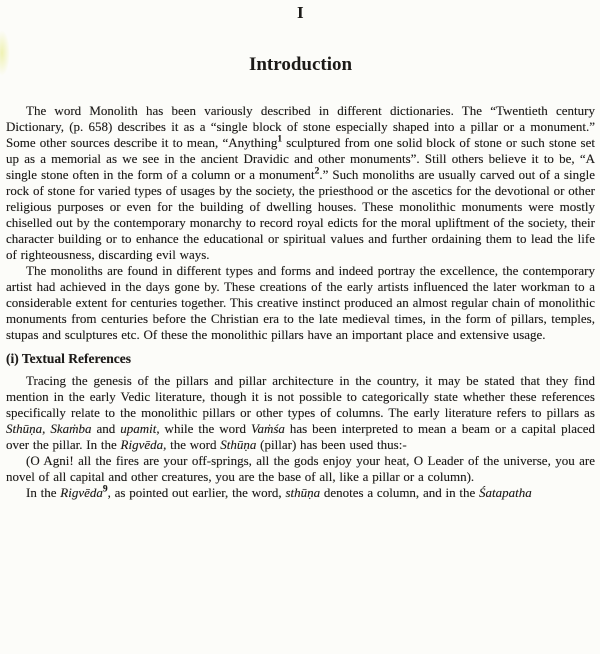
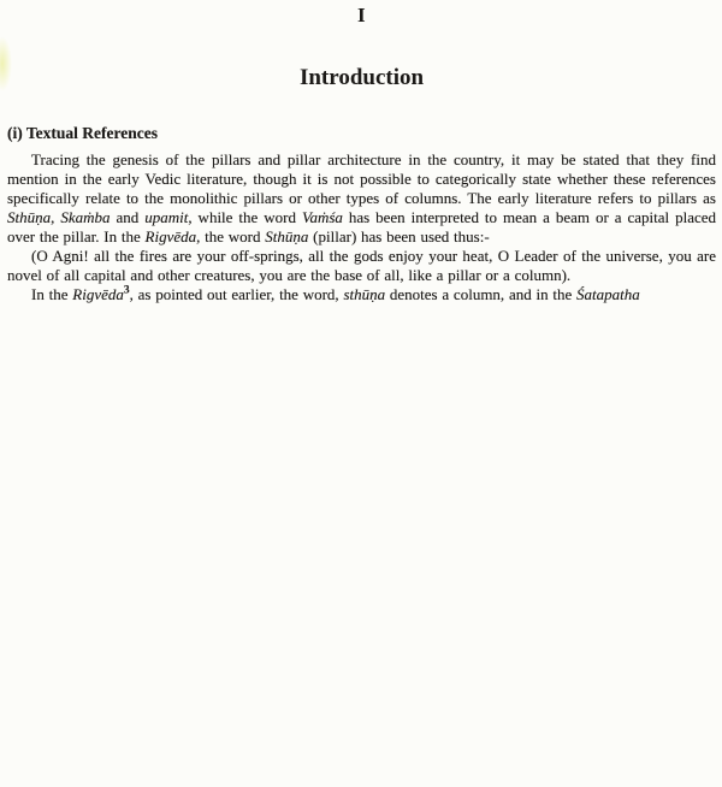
  I
  Introduction
- The word Monolith has been variously described in different dictionaries. The “Twentieth century Dictionary, (p. 658) describes it as a “single block of stone especially shaped into a pillar or a monument.” Some other sources describe it to mean, “Anything1 sculptured from one solid block of stone or such stone set up as a memorial as we see in the ancient Dravidic and other monuments”. Still others believe it to be, “A single stone often in the form of a column or a monument2.” Such monoliths are usually carved out of a single rock of stone for varied types of usages by the society, the priesthood or the ascetics for the devotional or other religious purposes or even for the building of dwelling houses. These monolithic monuments were mostly chiselled out by the contemporary monarchy to record royal edicts for the moral upliftment of the society, their character building or to enhance the educational or spiritual values and further ordaining them to lead the life of righteousness, discarding evil ways.
- The monoliths are found in different types and forms and indeed portray the excellence, the contemporary artist had achieved in the days gone by. These creations of the early artists influenced the later workman to a considerable extent for centuries together. This creative instinct produced an almost regular chain of monolithic monuments from centuries before the Christian era to the late medieval times, in the form of pillars, temples, stupas and sculptures etc. Of these the monolithic pillars have an important place and extensive usage.
  (i) Textual References
  Tracing the genesis of the pillars and pillar architecture in the country, it may be stated that they find mention in the early Vedic literature, though it is not possible to categorically state whether these references specifically relate to the monolithic pillars or other types of columns. The early literature refers to pillars as Sthūṇa, Skaṁba and upamit, while the word Vaṁśa has been interpreted to mean a beam or a capital placed over the pillar. In the Rigvēda, the word Sthūṇa (pillar) has been used thus:-
  (O Agni! all the fires are your off-springs, all the gods enjoy your heat, O Leader of the universe, you are novel of all capital and other creatures, you are the base of all, like a pillar or a column).
- In the Rigvēda9, as pointed out earlier, the word, sthūṇa denotes a column, and in the Śatapatha
+ In the Rigvēda3, as pointed out earlier, the word, sthūṇa denotes a column, and in the Śatapatha
